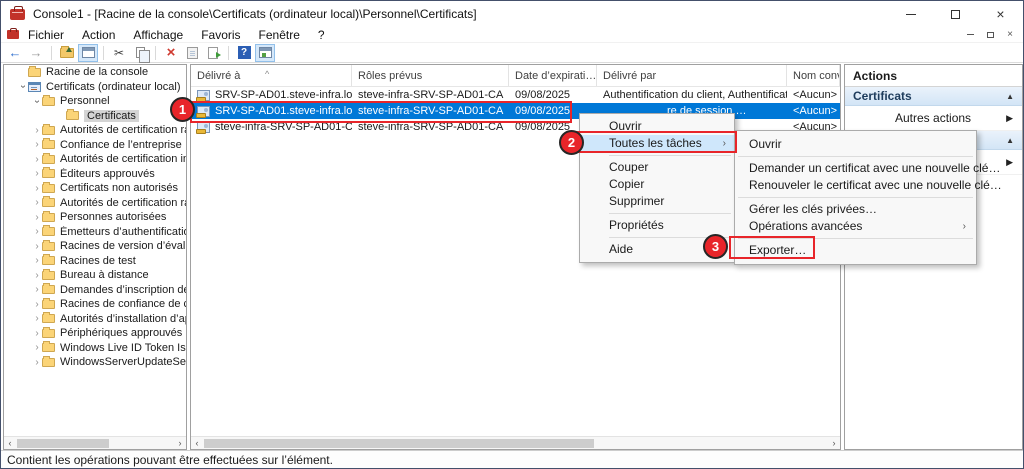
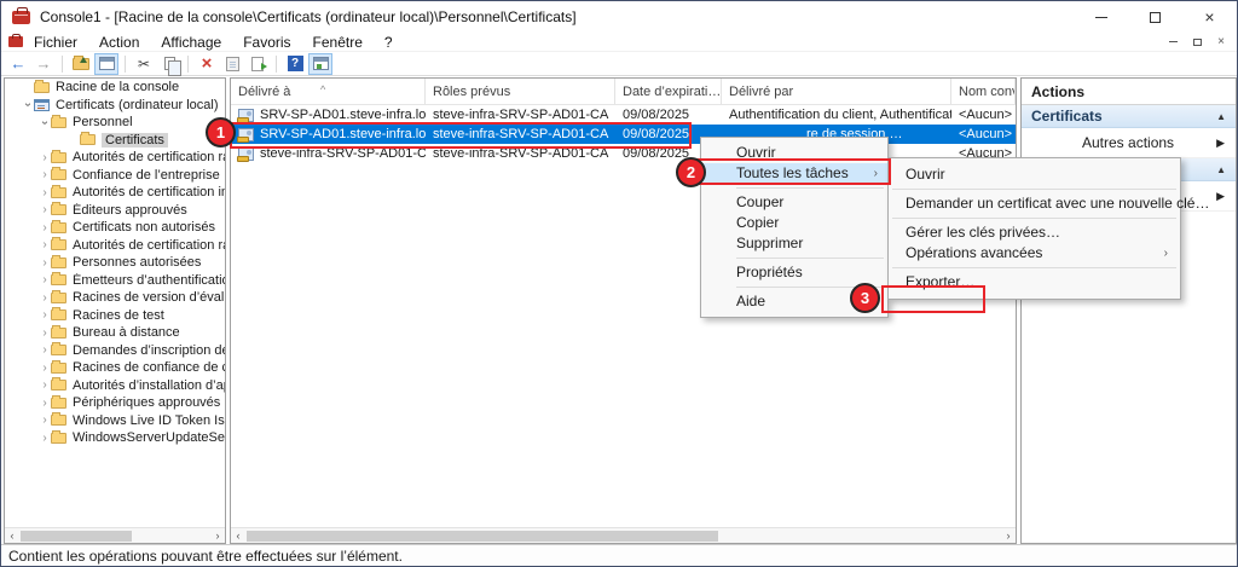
  Console1 - [Racine de la console\Certificats (ordinateur local)\Personnel\Certificats]
  ×
  Fichier
  Action
  Affichage
  Favoris
  Fenêtre
  ?
  ×
  ←
  →
  ✂
  ×
  ?
  Racine de la console
  Certificats (ordinateur local)
  Personnel
  Certificats
  ›
  Autorités de certification r
  ›
  Confiance de l’entreprise
  ›
  Autorités de certification in
  ›
  Éditeurs approuvés
  ›
  Certificats non autorisés
  ›
  Autorités de certification r
  ›
  Personnes autorisées
  ›
  Émetteurs d’authentificati
  ›
  Racines de version d’éval
  ›
  Racines de test
  ›
  Bureau à distance
  ›
  Demandes d’inscription d
  ›
  Racines de confiance de
  ›
  Autorités d’installation d’a
  ›
  Périphériques approuvés
  ›
  Windows Live ID Token Is
  ›
  WindowsServerUpdateSe
  ‹
  ›
  ^
  Délivré à
  Rôles prévus
  Date d’expirati…
  Délivré par
  Nom conv
  SRV-SP-AD01.steve-infra.lo
  steve-infra-SRV-SP-AD01-CA
  09/08/2025
  Authentification du client, Authentificat
  <Aucun>
  SRV-SP-AD01.steve-infra.lo
  steve-infra-SRV-SP-AD01-CA
  09/08/2025
  re de session …
  <Aucun>
  steve-infra-SRV-SP-AD01-C
  steve-infra-SRV-SP-AD01-CA
  09/08/2025
  <Aucun>
  ‹
  ›
  Actions
  Certificats
  ▲
  Autres actions
  ▶
  ▲
  ▶
  Contient les opérations pouvant être effectuées sur l’élément.
  Ouvrir
  Toutes les tâches
  ›
  Couper
  Copier
  Supprimer
  Propriétés
  Aide
  Ouvrir
  Demander un certificat avec une nouvelle clé…
- Renouveler le certificat avec une nouvelle clé…
  Gérer les clés privées…
  Opérations avancées
  ›
  Exporter…
  1
  2
  3
